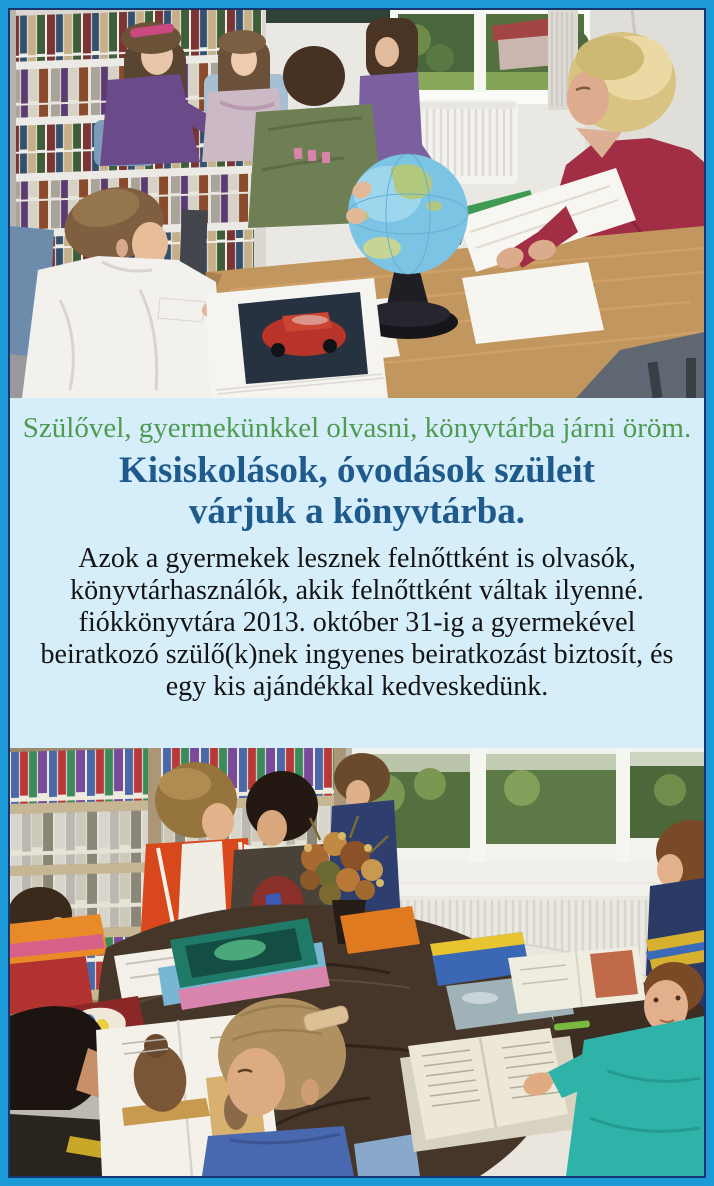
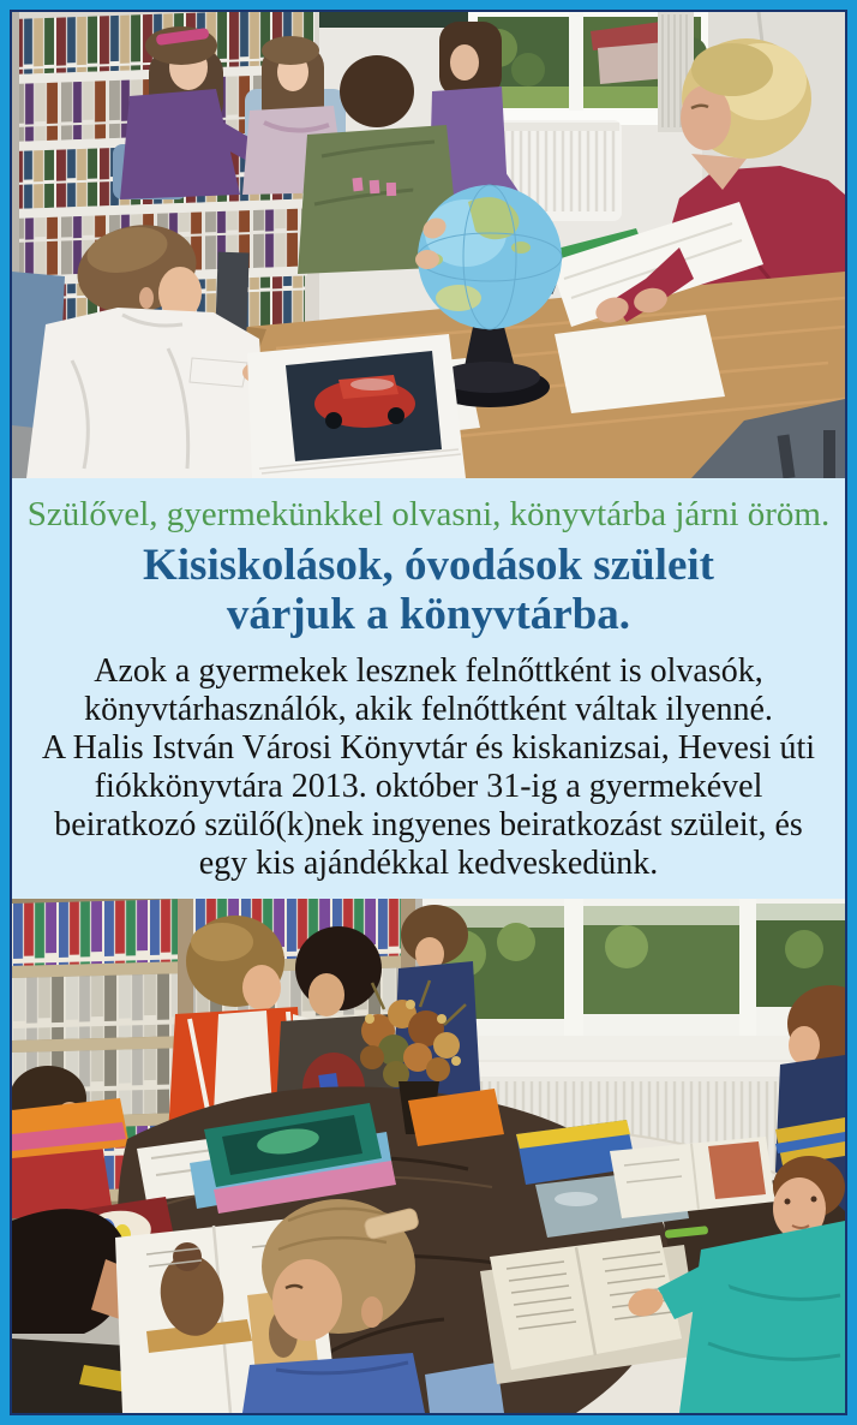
  Szülővel, gyermekünkkel olvasni, könyvtárba járni öröm.
  Kisiskolások, óvodások szüleit
  várjuk a könyvtárba.
  Azok a gyermekek lesznek felnőttként is olvasók,
  könyvtárhasználók, akik felnőttként váltak ilyenné.
+ A Halis István Városi Könyvtár és kiskanizsai, Hevesi úti
  fiókkönyvtára 2013. október 31-ig a gyermekével
- beiratkozó szülő(k)nek ingyenes beiratkozást biztosít, és
+ beiratkozó szülő(k)nek ingyenes beiratkozást szüleit, és
  egy kis ajándékkal kedveskedünk.
